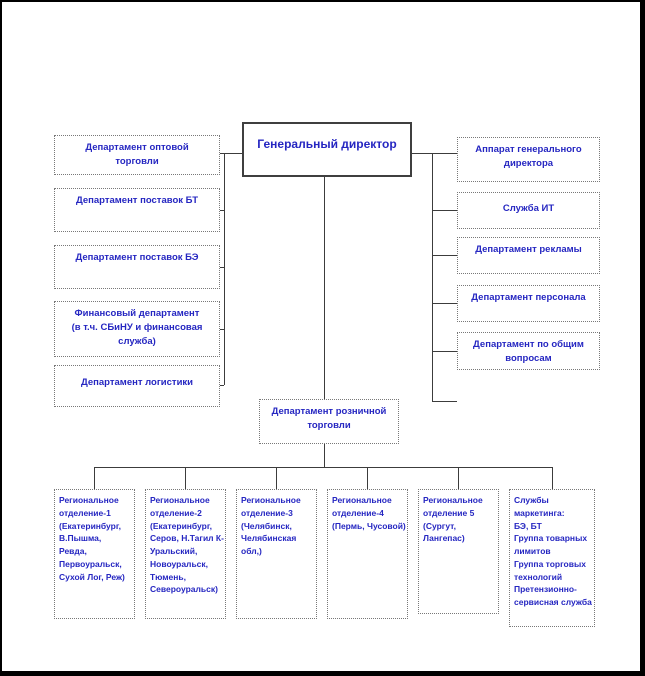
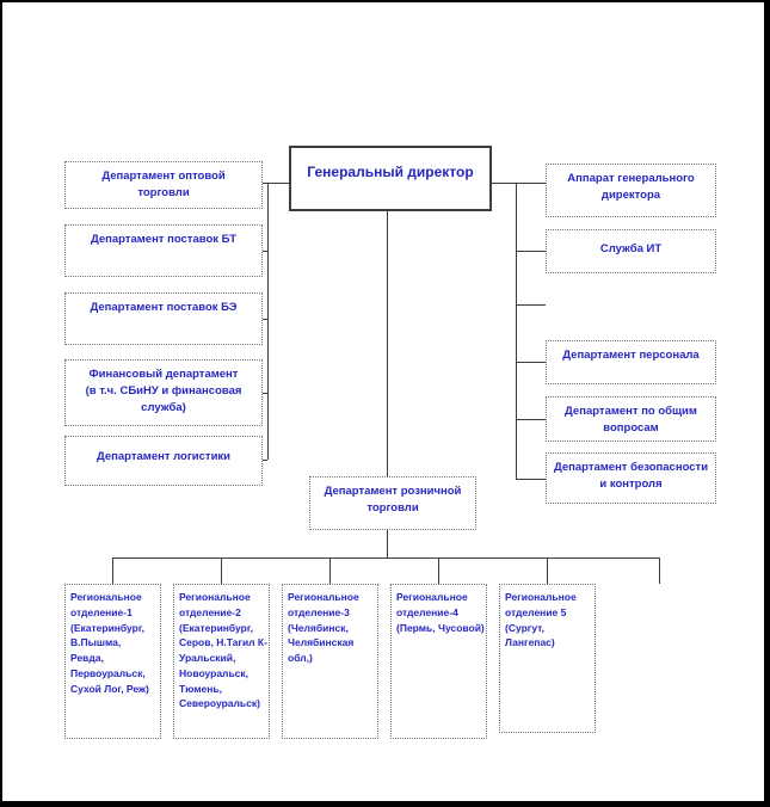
  Генеральный директор
  Департамент оптовой
  торговли
  Департамент поставок БТ
  Департамент поставок БЭ
  Финансовый департамент
  (в т.ч. СБиНУ и финансовая
  служба)
  Департамент логистики
  Аппарат генерального
  директора
  Служба ИТ
- Департамент рекламы
  Департамент персонала
  Департамент по общим
  вопросам
+ Департамент безопасности
+ и контроля
  Департамент розничной
  торговли
  Региональное
  отделение-1
  (Екатеринбург,
  В.Пышма,
  Ревда,
  Первоуральск,
  Сухой Лог, Реж)
  Региональное
  отделение-2
  (Екатеринбург,
  Серов, Н.Тагил К-
  Уральский,
  Новоуральск,
  Тюмень,
  Североуральск)
  Региональное
  отделение-3
  (Челябинск,
  Челябинская обл,)
  Региональное
  отделение-4
  (Пермь, Чусовой)
  Региональное
  отделение 5
  (Сургут, Лангепас)
- Службы
- маркетинга:
- БЭ, БТ
- Группа товарных
- лимитов
- Группа торговых
- технологий
- Претензионно-
- сервисная служба
